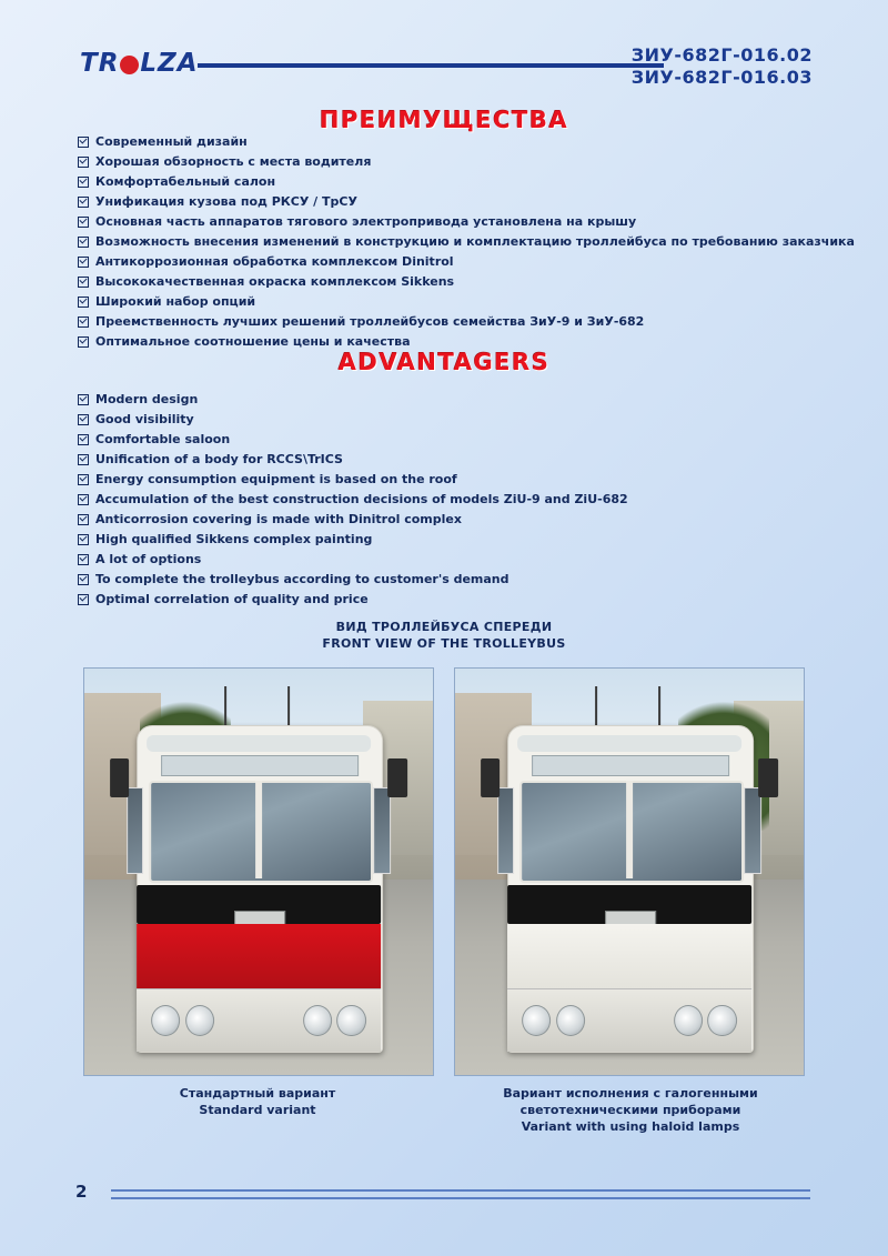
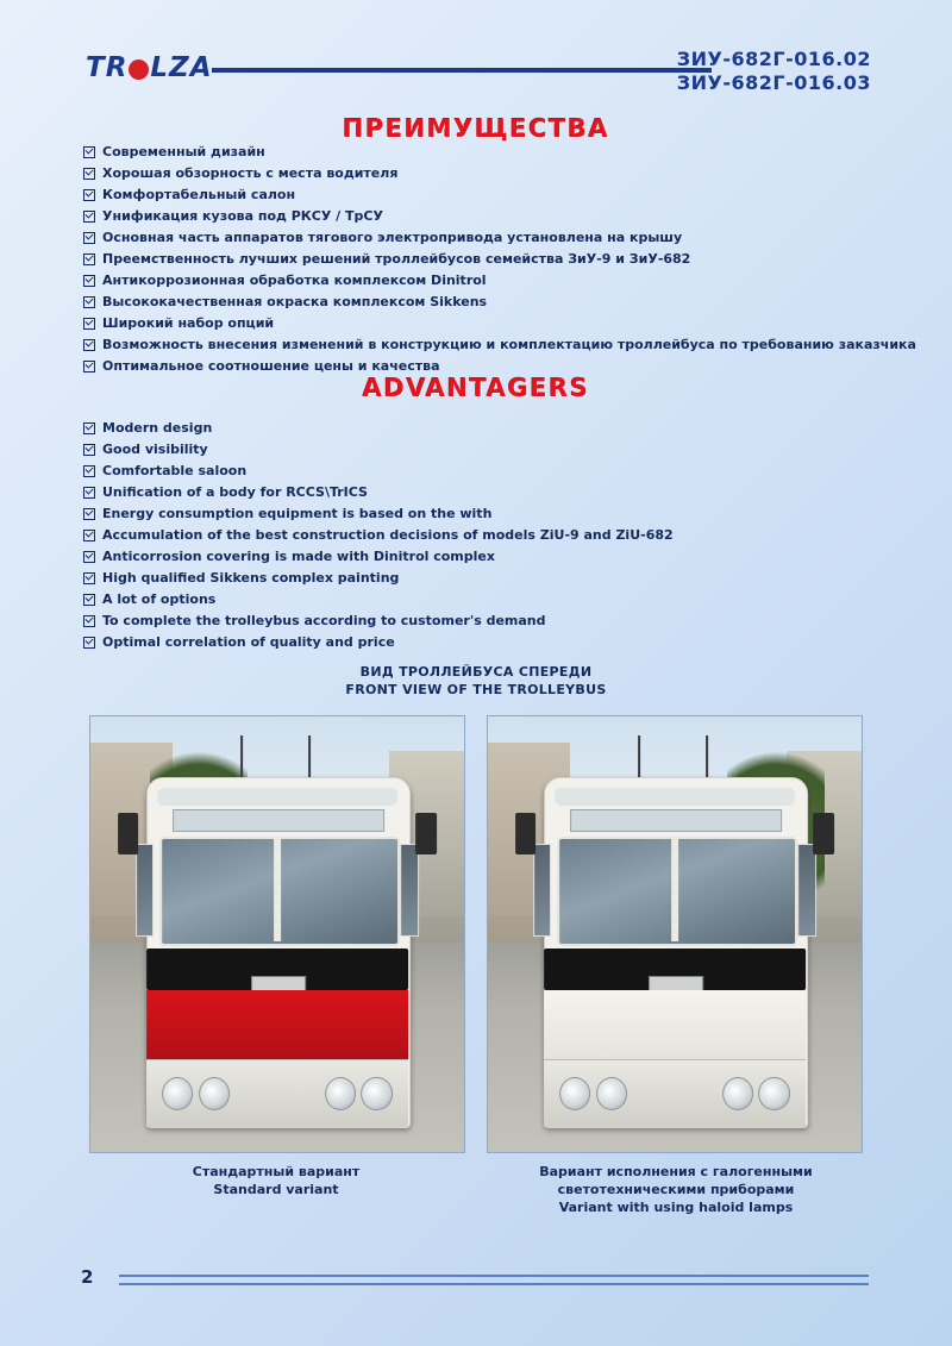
  TR
  LZA
  ЗИУ-682Г-016.02
  ЗИУ-682Г-016.03
  ПРЕИМУЩЕСТВА
  Современный дизайн
  Хорошая обзорность с места водителя
  Комфортабельный салон
  Унификация кузова под РКСУ / ТрСУ
  Основная часть аппаратов тягового электропривода установлена на крышу
- Возможность внесения изменений в конструкцию и комплектацию троллейбуса по требованию заказчика
+ Преемственность лучших решений троллейбусов семейства ЗиУ-9 и ЗиУ-682
  Антикоррозионная обработка комплексом Dinitrol
  Высококачественная окраска комплексом Sikkens
  Широкий набор опций
- Преемственность лучших решений троллейбусов семейства ЗиУ-9 и ЗиУ-682
+ Возможность внесения изменений в конструкцию и комплектацию троллейбуса по требованию заказчика
  Оптимальное соотношение цены и качества
  ADVANTAGERS
  Modern design
  Good visibility
  Comfortable saloon
  Unification of a body for RCCS\TrICS
- Energy consumption equipment is based on the roof
+ Energy consumption equipment is based on the with
  Accumulation of the best construction decisions of models ZiU-9 and ZiU-682
  Anticorrosion covering is made with Dinitrol complex
  High qualified Sikkens complex painting
  A lot of options
  To complete the trolleybus according to customer's demand
  Optimal correlation of quality and price
  ВИД ТРОЛЛЕЙБУСА СПЕРЕДИ
  FRONT VIEW OF THE TROLLEYBUS
  Стандартный вариант
  Standard variant
  Вариант исполнения с галогенными
  светотехническими приборами
  Variant with using haloid lamps
  2
